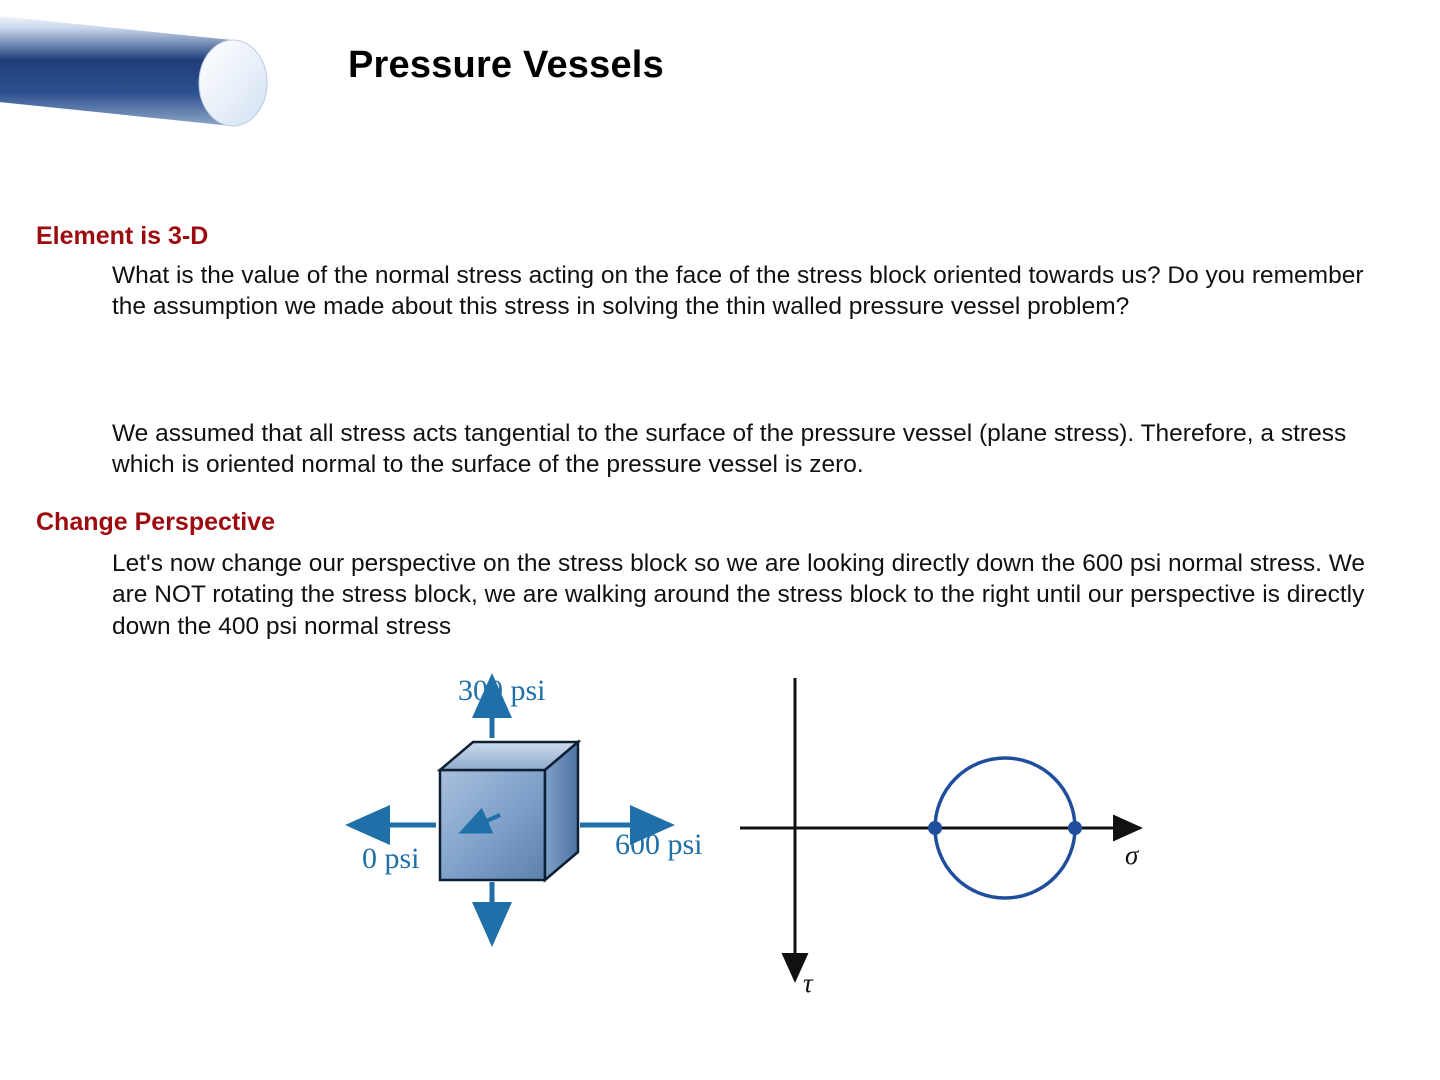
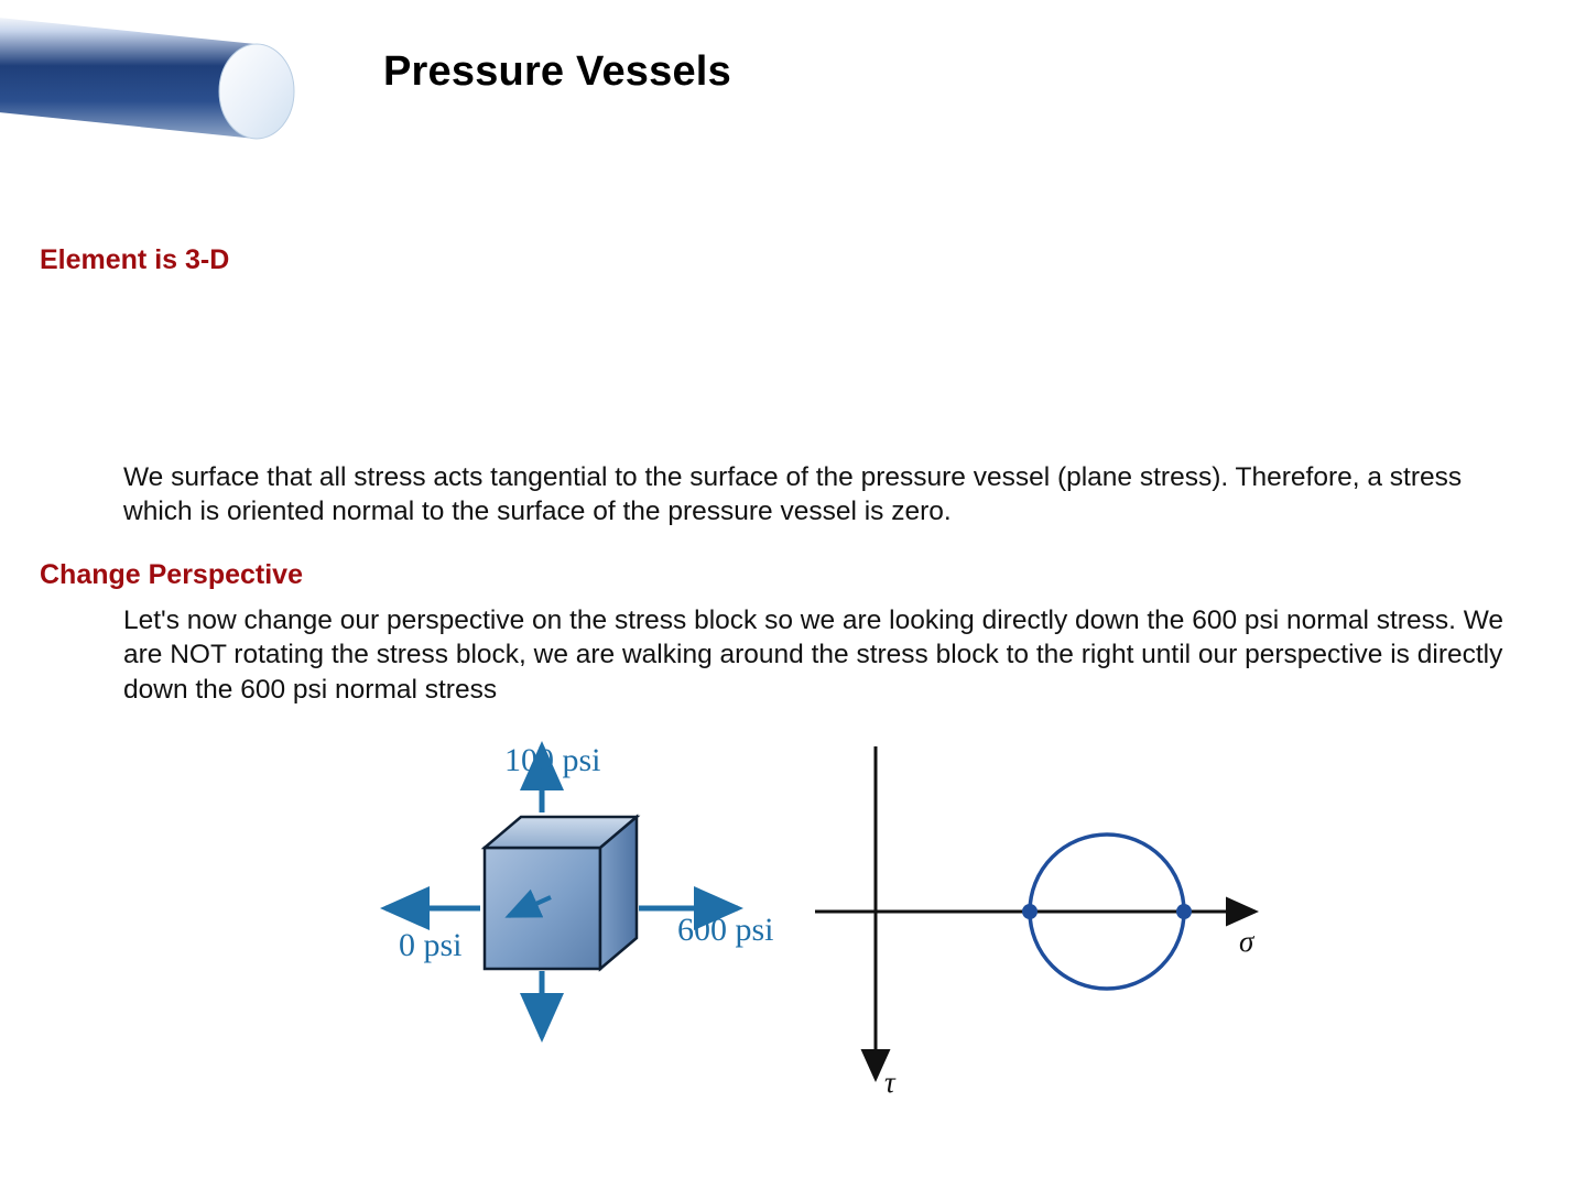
  Pressure Vessels
  Element is 3-D
- What is the value of the normal stress acting on the face of the stress block oriented towards us? Do you remember the assumption we made about this stress in solving the thin walled pressure vessel problem?
- We assumed that all stress acts tangential to the surface of the pressure vessel (plane stress). Therefore, a stress which is oriented normal to the surface of the pressure vessel is zero.
+ We surface that all stress acts tangential to the surface of the pressure vessel (plane stress). Therefore, a stress which is oriented normal to the surface of the pressure vessel is zero.
  Change Perspective
- Let's now change our perspective on the stress block so we are looking directly down the 600 psi normal stress. We are NOT rotating the stress block, we are walking around the stress block to the right until our perspective is directly down the 400 psi normal stress
+ Let's now change our perspective on the stress block so we are looking directly down the 600 psi normal stress. We are NOT rotating the stress block, we are walking around the stress block to the right until our perspective is directly down the 600 psi normal stress
- 300 psi
+ 100 psi
  600 psi
  0 psi
  σ
  τ
